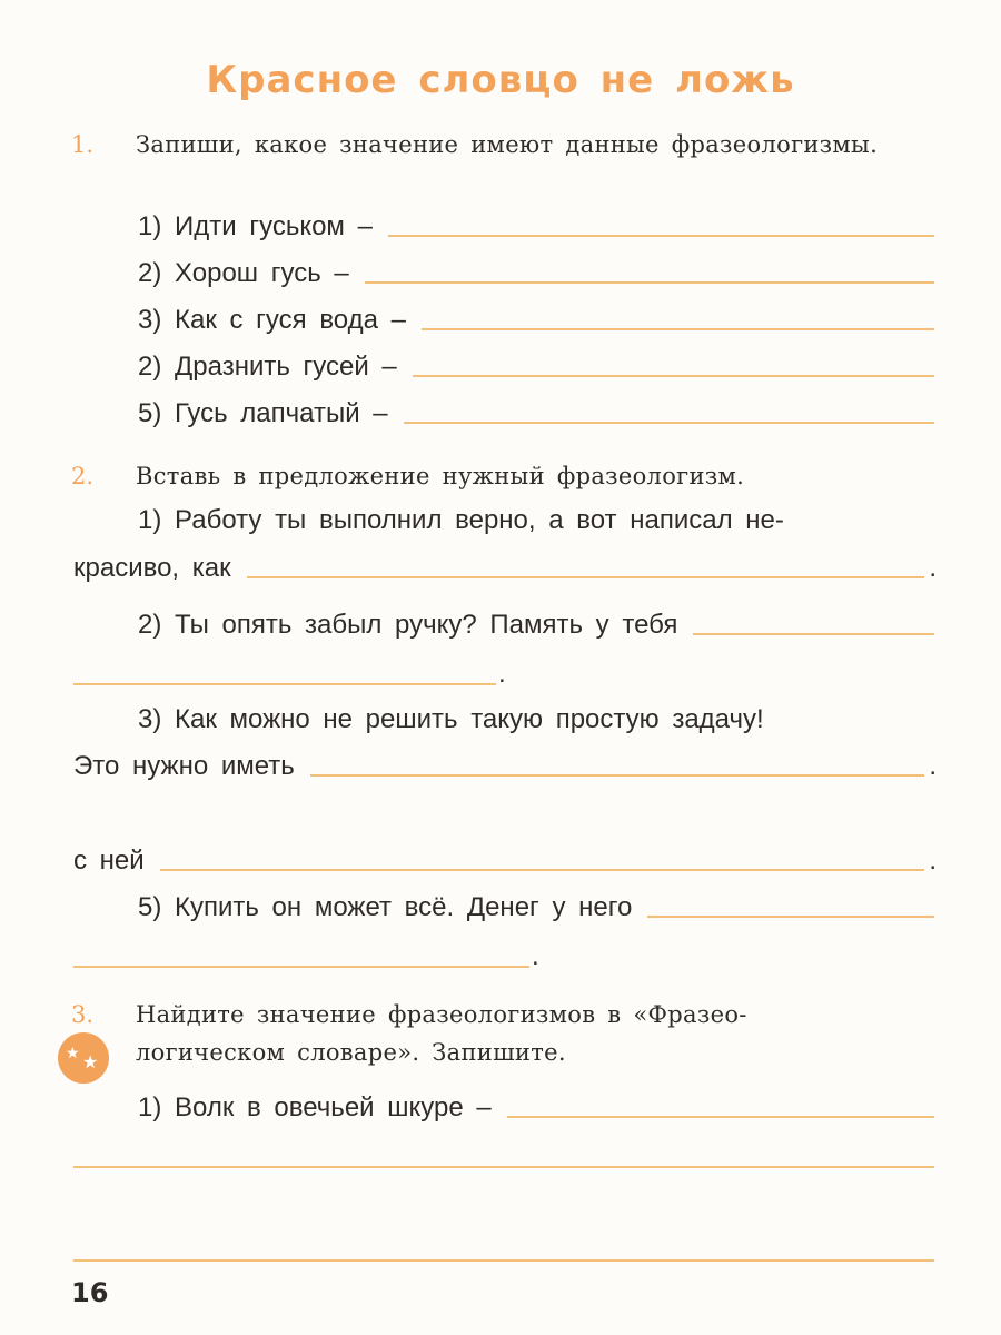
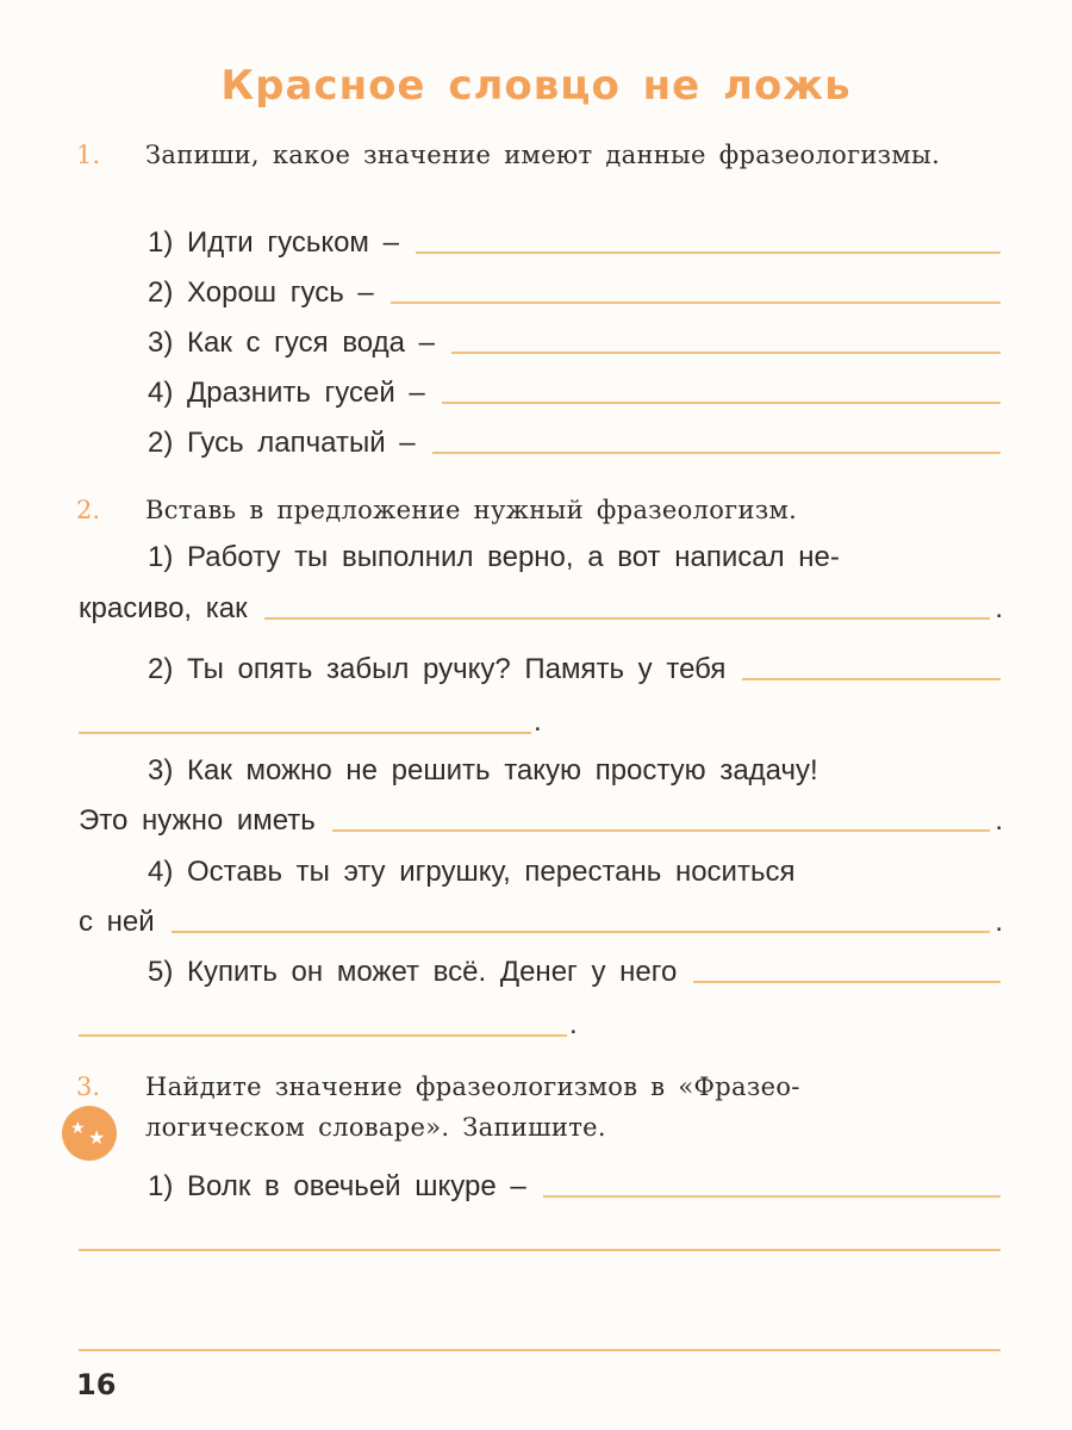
  Красное словцо не ложь
  1.
  Запиши, какое значение имеют данные фразеологизмы.
  1) Идти гуськом –
  2) Хорош гусь –
  3) Как с гуся вода –
- 2) Дразнить гусей –
+ 4) Дразнить гусей –
- 5) Гусь лапчатый –
+ 2) Гусь лапчатый –
  2.
  Вставь в предложение нужный фразеологизм.
  1) Работу ты выполнил верно, а вот написал не-
  красиво, как
  .
  2) Ты опять забыл ручку? Память у тебя
  .
  3) Как можно не решить такую простую задачу!
  Это нужно иметь
  .
+ 4) Оставь ты эту игрушку, перестань носиться
  с ней
  .
  5) Купить он может всё. Денег у него
  .
  3.
  ★
  ★
  Найдите значение фразеологизмов в «Фразео-
  логическом словаре». Запишите.
  1) Волк в овечьей шкуре –
  16
